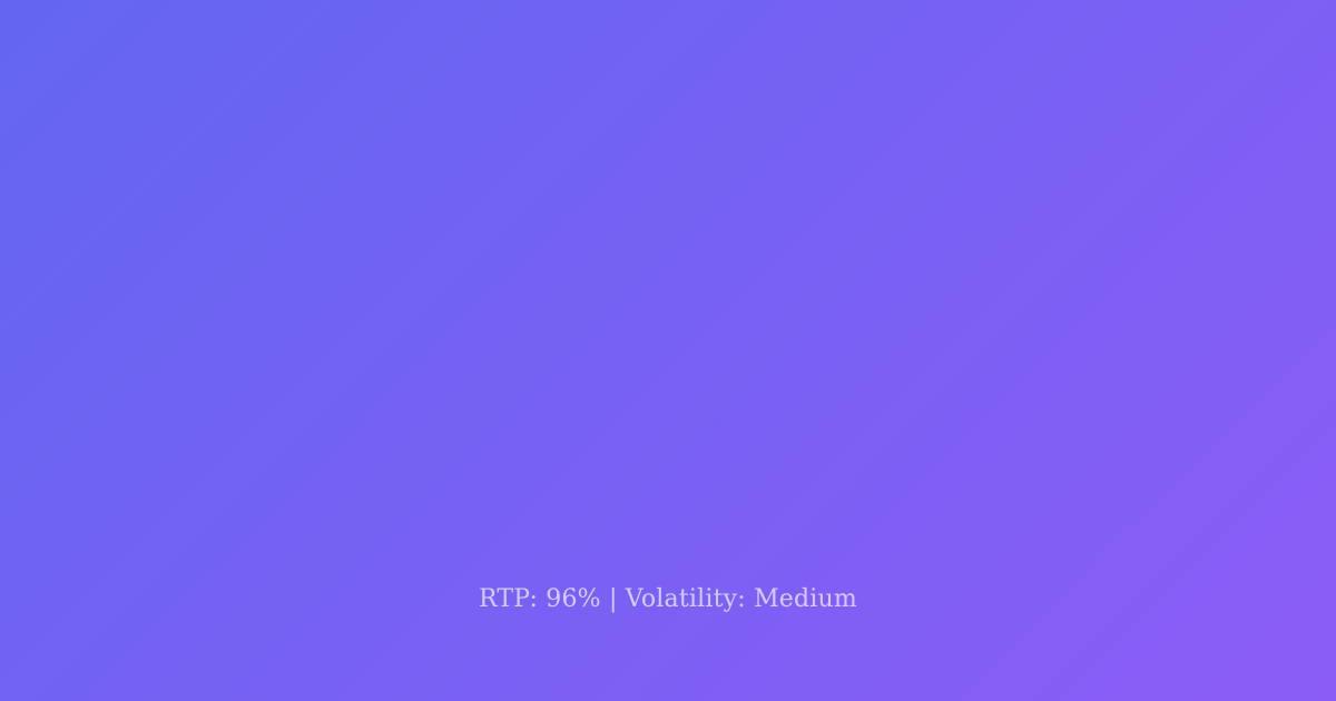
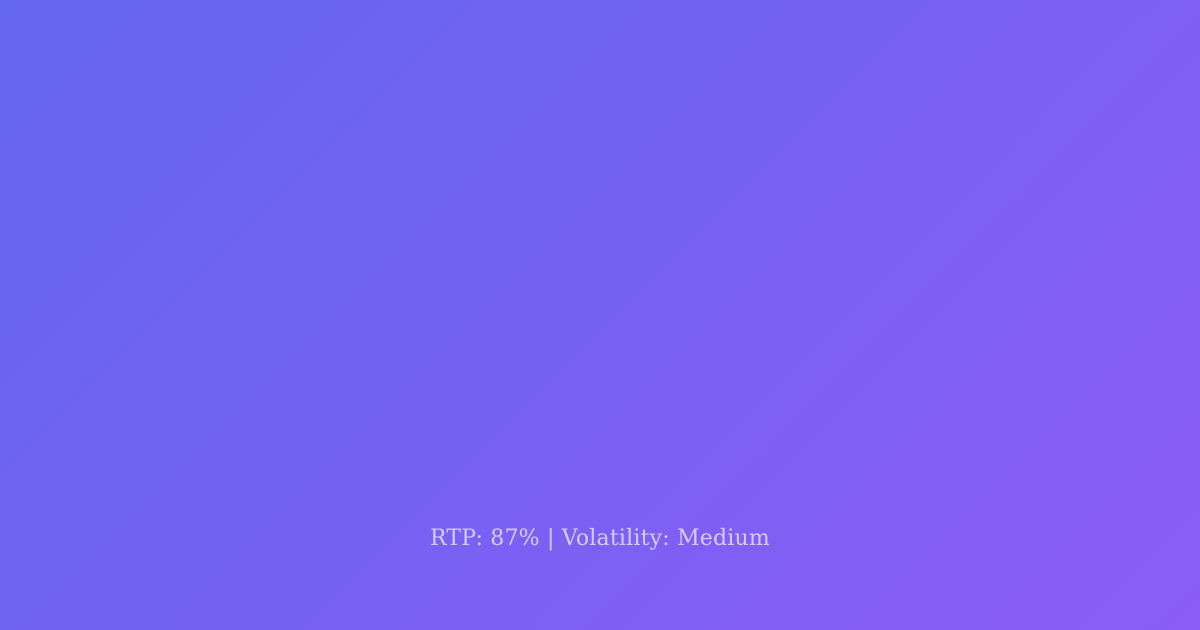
- RTP: 96% | Volatility: Medium
+ RTP: 87% | Volatility: Medium
